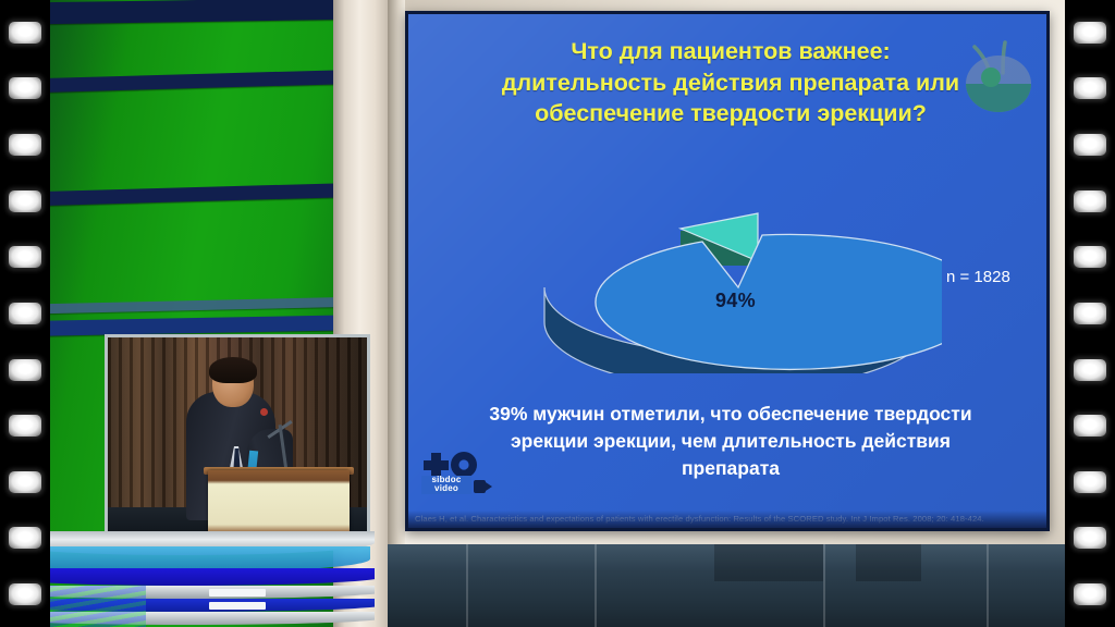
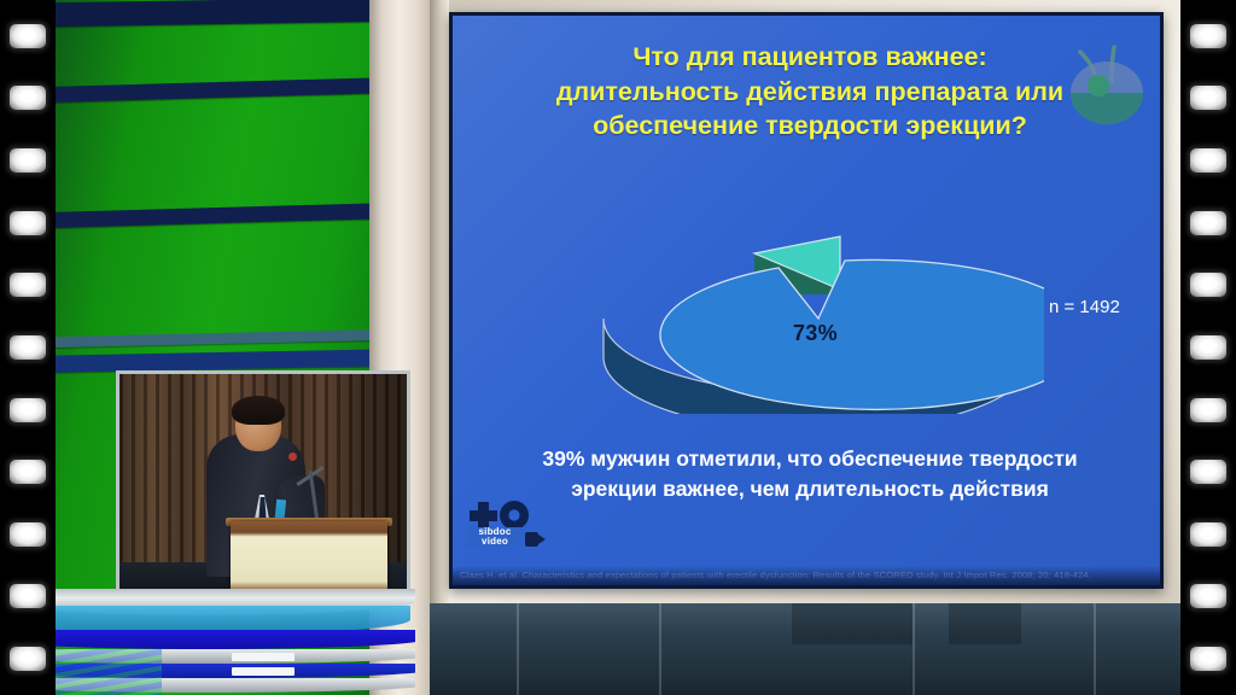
  Что для пациентов важнее:
  длительность действия препарата или
  обеспечение твердости эрекции?
- 94%
+ 73%
- n = 1828
+ n = 1492
  39% мужчин отметили, что обеспечение твердости
- эрекции эрекции, чем длительность действия
+ эрекции важнее, чем длительность действия
- препарата
  sibdoc
  video
